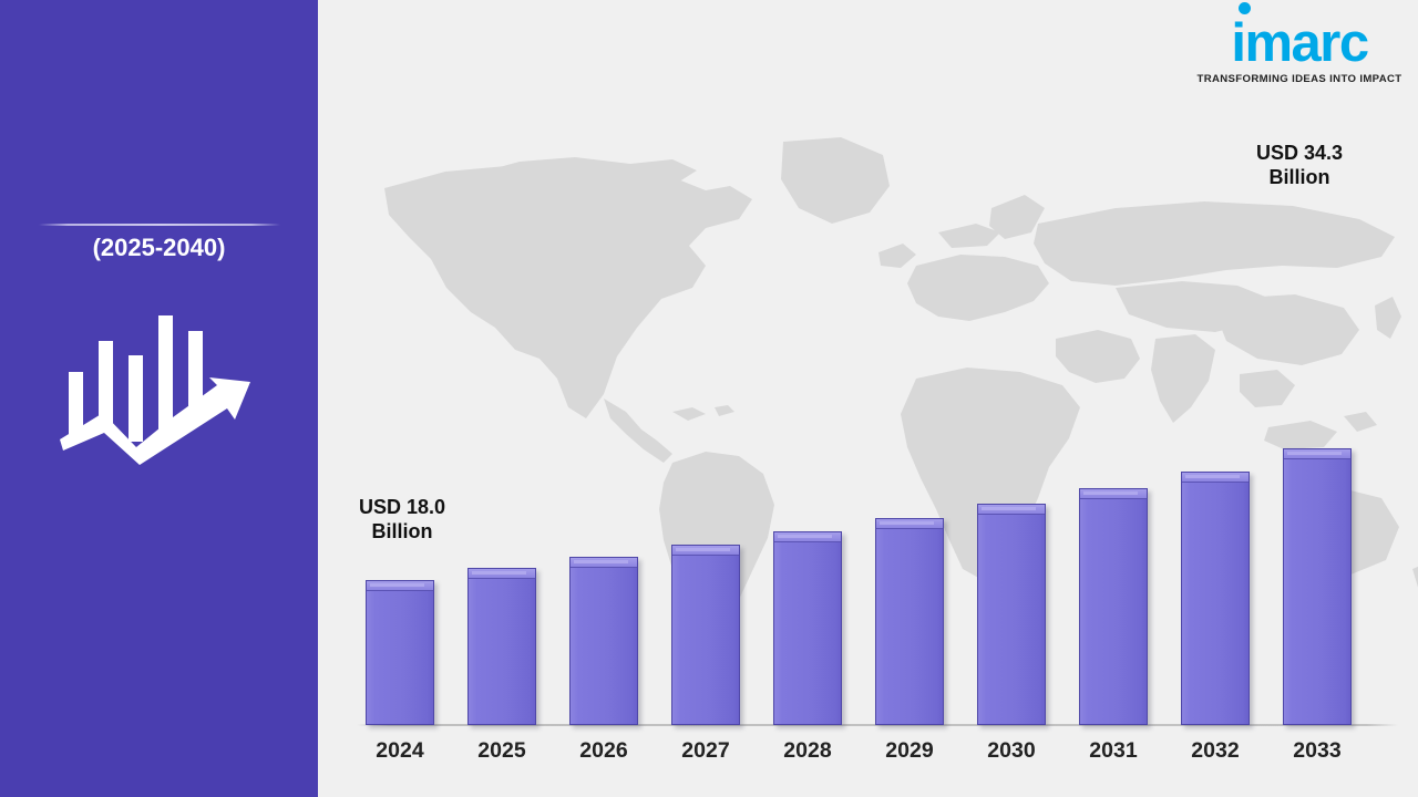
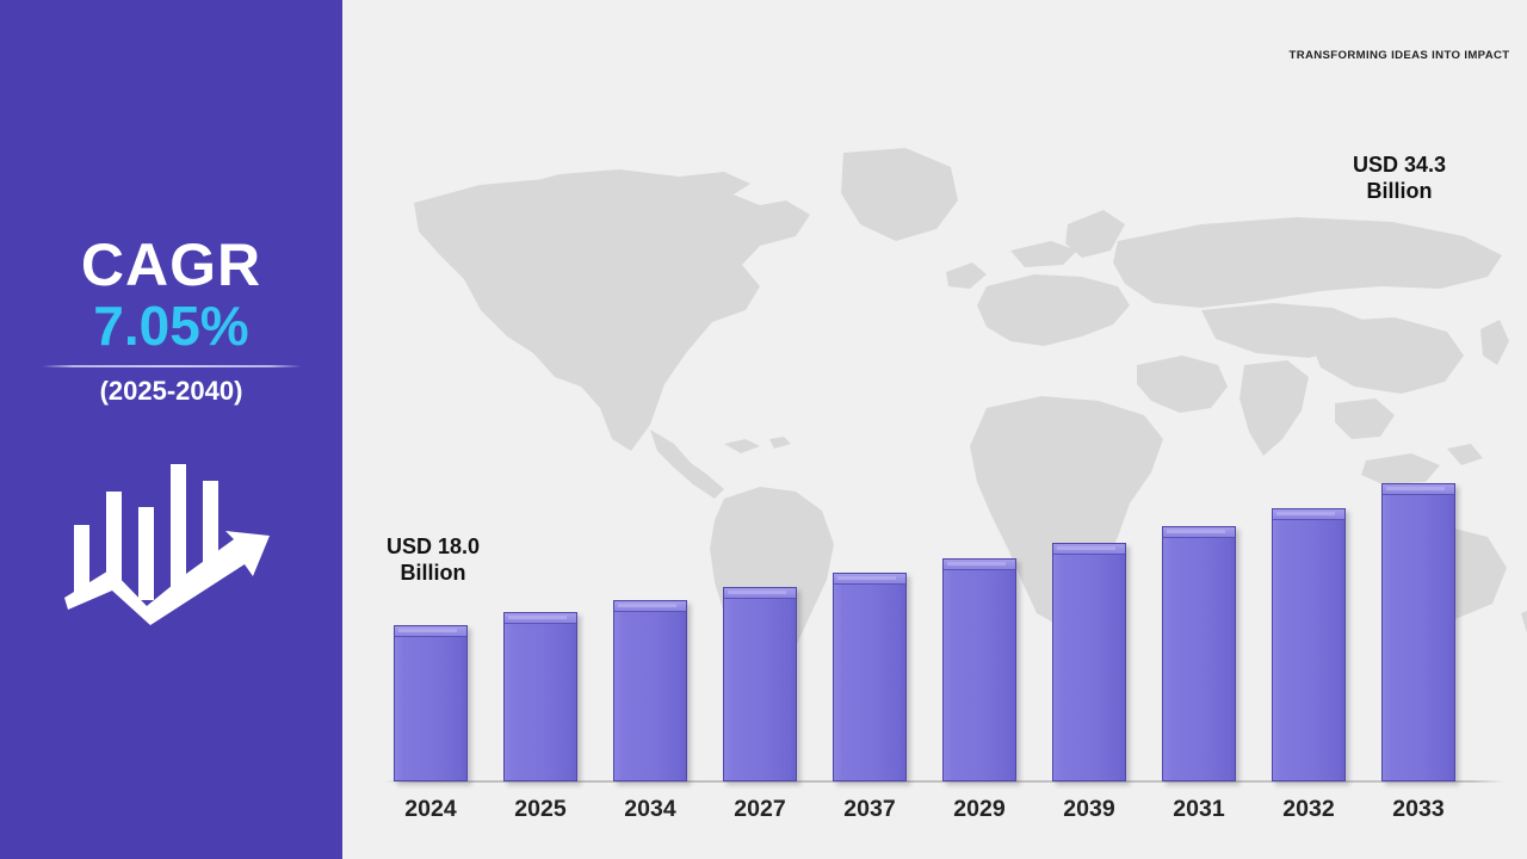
+ CAGR
+ 7.05%
  (2025-2040)
- imarc
  TRANSFORMING IDEAS INTO IMPACT
  USD 18.0
  Billion
  USD 34.3
  Billion
  2024
  2025
- 2026
+ 2034
  2027
- 2028
+ 2037
  2029
- 2030
+ 2039
  2031
  2032
  2033
